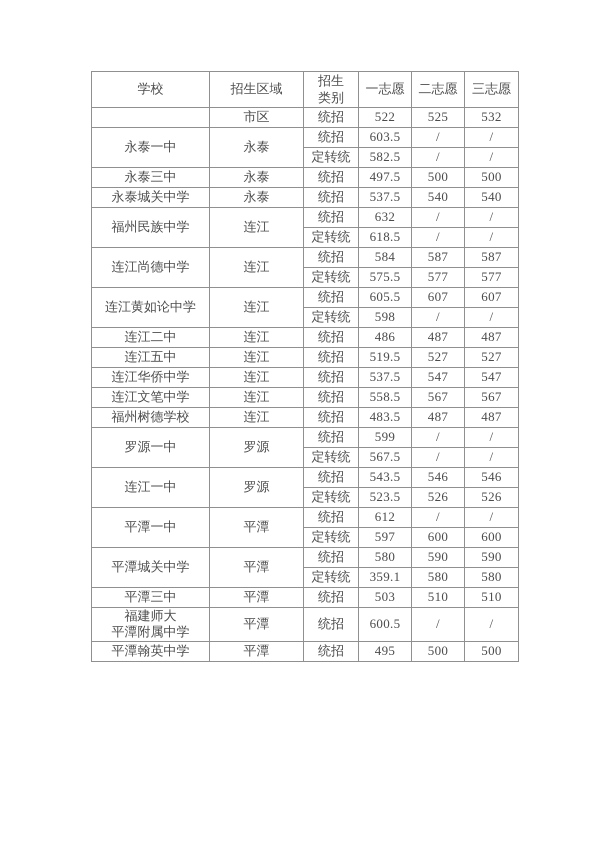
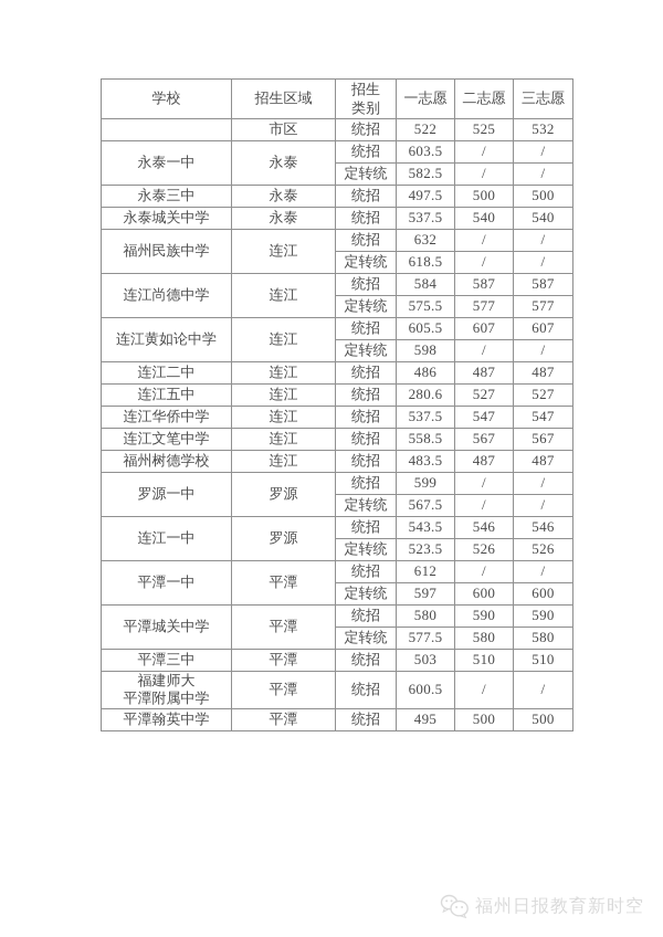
  学校	招生区域	招生 类别	一志愿	二志愿	三志愿
  	市区	统招	522	525	532
  永泰一中	永泰	统招	603.5	/	/
  定转统	582.5	/	/
  永泰三中	永泰	统招	497.5	500	500
  永泰城关中学	永泰	统招	537.5	540	540
  福州民族中学	连江	统招	632	/	/
  定转统	618.5	/	/
  连江尚德中学	连江	统招	584	587	587
  定转统	575.5	577	577
  连江黄如论中学	连江	统招	605.5	607	607
  定转统	598	/	/
  连江二中	连江	统招	486	487	487
- 连江五中	连江	统招	519.5	527	527
+ 连江五中	连江	统招	280.6	527	527
  连江华侨中学	连江	统招	537.5	547	547
  连江文笔中学	连江	统招	558.5	567	567
  福州树德学校	连江	统招	483.5	487	487
  罗源一中	罗源	统招	599	/	/
  定转统	567.5	/	/
  连江一中	罗源	统招	543.5	546	546
  定转统	523.5	526	526
  平潭一中	平潭	统招	612	/	/
  定转统	597	600	600
  平潭城关中学	平潭	统招	580	590	590
- 定转统	359.1	580	580
+ 定转统	577.5	580	580
  平潭三中	平潭	统招	503	510	510
  福建师大 平潭附属中学	平潭	统招	600.5	/	/
  平潭翰英中学	平潭	统招	495	500	500
+ 福州日报教育新时空
